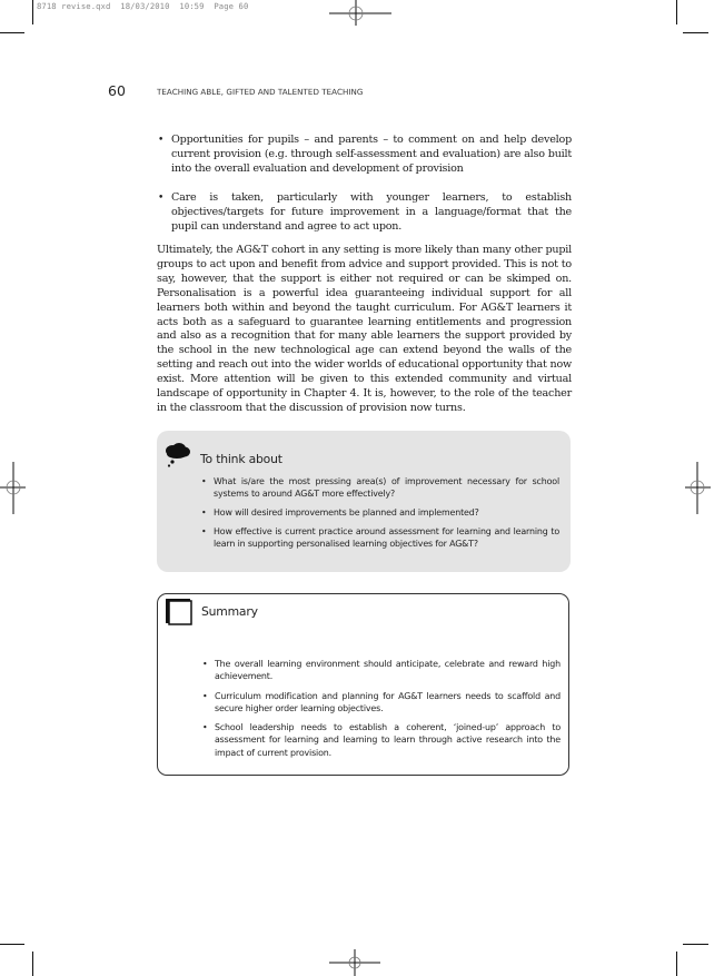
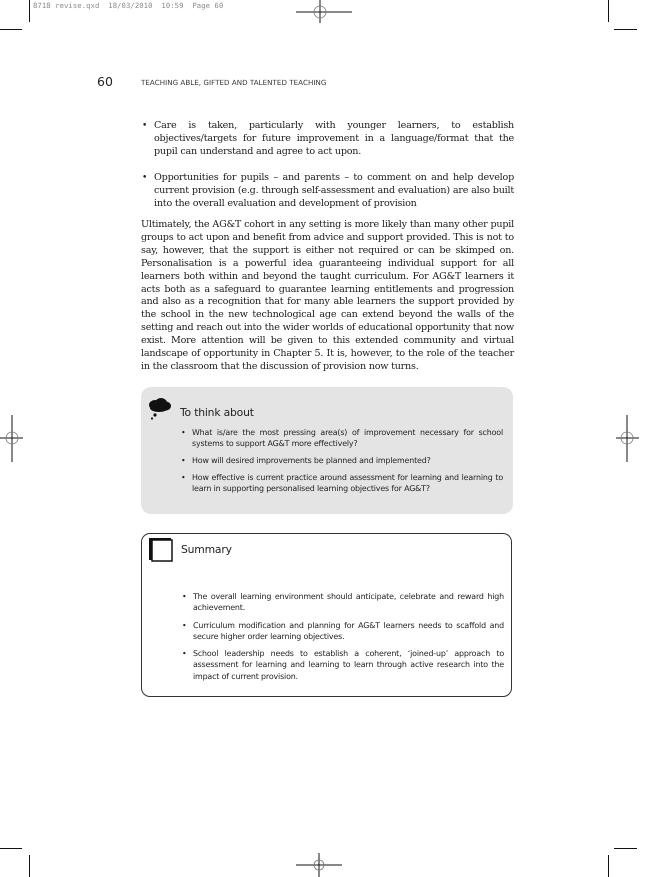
  8718 revise.qxd 18/03/2010 10:59 Page 60
  60
  TEACHING ABLE, GIFTED AND TALENTED TEACHING
  •
- Opportunities for pupils – and parents – to comment on and help develop current provision (e.g. through self-assessment and evaluation) are also built into the overall evaluation and development of provision
+ Care is taken, particularly with younger learners, to establish objectives/targets for future improvement in a language/format that the pupil can understand and agree to act upon.
  •
- Care is taken, particularly with younger learners, to establish objectives/targets for future improvement in a language/format that the pupil can understand and agree to act upon.
+ Opportunities for pupils – and parents – to comment on and help develop current provision (e.g. through self-assessment and evaluation) are also built into the overall evaluation and development of provision
- Ultimately, the AG&T cohort in any setting is more likely than many other pupil groups to act upon and benefit from advice and support provided. This is not to say, however, that the support is either not required or can be skimped on. Personalisation is a powerful idea guaranteeing individual support for all learners both within and beyond the taught curriculum. For AG&T learners it acts both as a safeguard to guarantee learning entitlements and progression and also as a recognition that for many able learners the support provided by the school in the new technological age can extend beyond the walls of the setting and reach out into the wider worlds of educational opportunity that now exist. More attention will be given to this extended community and virtual landscape of opportunity in Chapter 4. It is, however, to the role of the teacher in the classroom that the discussion of provision now turns.
+ Ultimately, the AG&T cohort in any setting is more likely than many other pupil groups to act upon and benefit from advice and support provided. This is not to say, however, that the support is either not required or can be skimped on. Personalisation is a powerful idea guaranteeing individual support for all learners both within and beyond the taught curriculum. For AG&T learners it acts both as a safeguard to guarantee learning entitlements and progression and also as a recognition that for many able learners the support provided by the school in the new technological age can extend beyond the walls of the setting and reach out into the wider worlds of educational opportunity that now exist. More attention will be given to this extended community and virtual landscape of opportunity in Chapter 5. It is, however, to the role of the teacher in the classroom that the discussion of provision now turns.
  To think about
  •
- What is/are the most pressing area(s) of improvement necessary for school systems to around AG&T more effectively?
+ What is/are the most pressing area(s) of improvement necessary for school systems to support AG&T more effectively?
  •
  How will desired improvements be planned and implemented?
  •
  How effective is current practice around assessment for learning and learning to learn in supporting personalised learning objectives for AG&T?
  Summary
  •
  The overall learning environment should anticipate, celebrate and reward high achievement.
  •
  Curriculum modification and planning for AG&T learners needs to scaffold and secure higher order learning objectives.
  •
  School leadership needs to establish a coherent, ‘joined-up’ approach to assessment for learning and learning to learn through active research into the impact of current provision.
